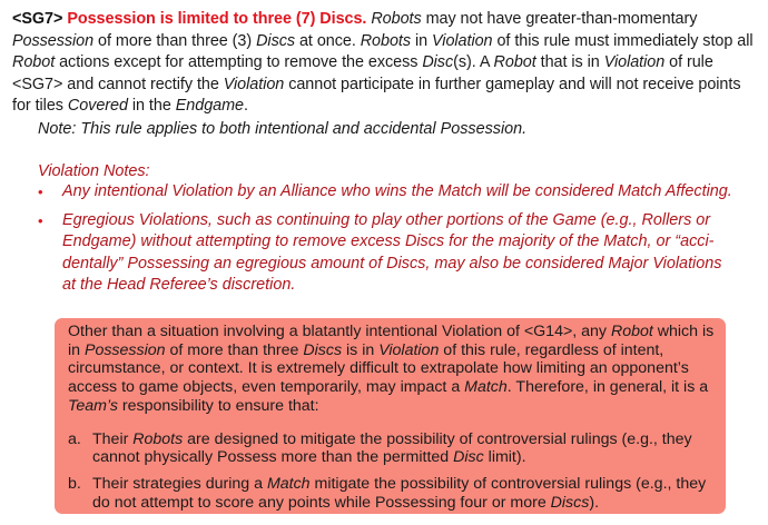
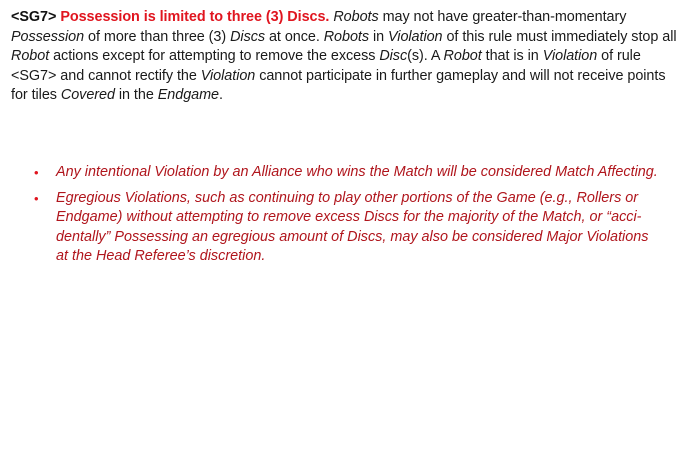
- <SG7> Possession is limited to three (7) Discs. Robots may not have greater-than-momentary Possession of more than three (3) Discs at once. Robots in Violation of this rule must immediately stop all Robot actions except for attempting to remove the excess Disc(s). A Robot that is in Violation of rule <SG7> and cannot rectify the Violation cannot participate in further gameplay and will not receive points for tiles Covered in the Endgame.
+ <SG7> Possession is limited to three (3) Discs. Robots may not have greater-than-momentary Possession of more than three (3) Discs at once. Robots in Violation of this rule must immediately stop all Robot actions except for attempting to remove the excess Disc(s). A Robot that is in Violation of rule <SG7> and cannot rectify the Violation cannot participate in further gameplay and will not receive points for tiles Covered in the Endgame.
- Note: This rule applies to both intentional and accidental Possession.
- Violation Notes:
  •
  Any intentional Violation by an Alliance who wins the Match will be considered Match Affecting.
  •
  Egregious Violations, such as continuing to play other portions of the Game (e.g., Rollers or Endgame) without attempting to remove excess Discs for the majority of the Match, or “acci-dentally” Possessing an egregious amount of Discs, may also be considered Major Violations at the Head Referee’s discretion.
- Other than a situation involving a blatantly intentional Violation of <G14>, any Robot which is in Possession of more than three Discs is in Violation of this rule, regardless of intent, circumstance, or context. It is extremely difficult to extrapolate how limiting an opponent’s access to game objects, even temporarily, may impact a Match. Therefore, in general, it is a Team’s responsibility to ensure that:
- a.
- Their Robots are designed to mitigate the possibility of controversial rulings (e.g., they cannot physically Possess more than the permitted Disc limit).
- b.
- Their strategies during a Match mitigate the possibility of controversial rulings (e.g., they do not attempt to score any points while Possessing four or more Discs).
